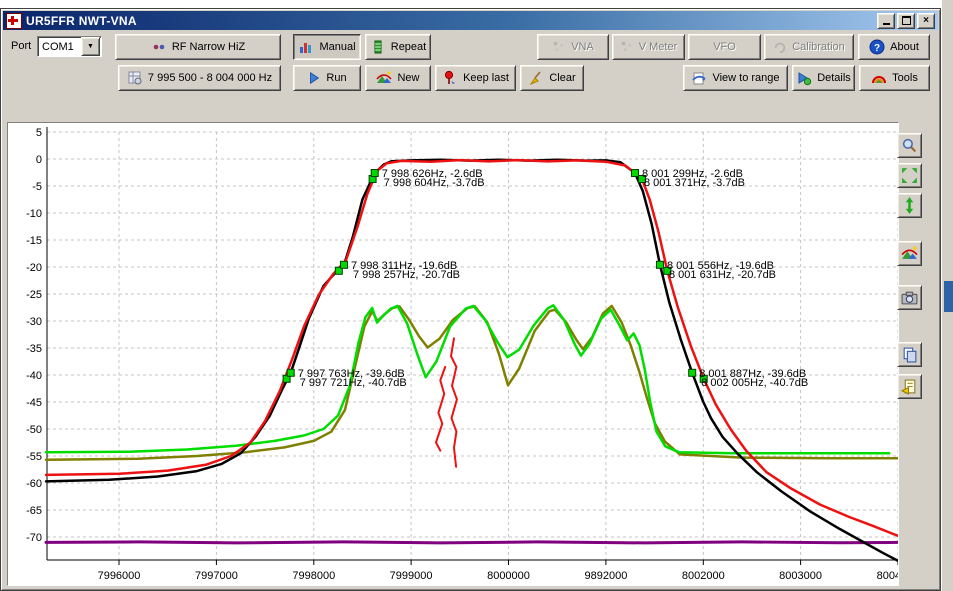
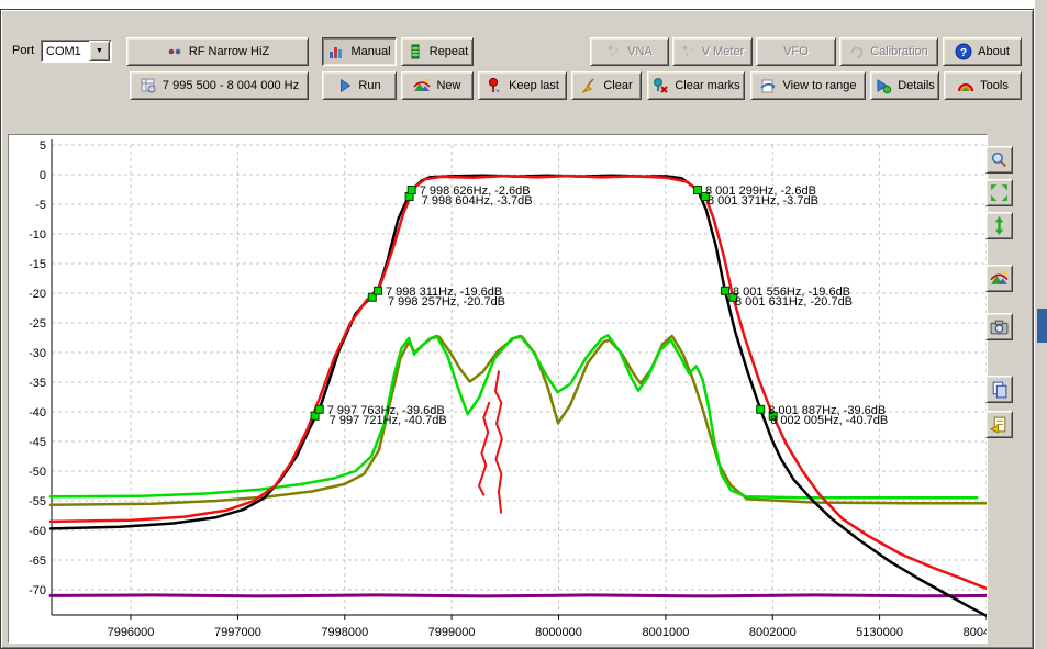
- UR5FFR NWT-VNA
- ×
  Port
  COM1
  RF Narrow HiZ
  Manual
  Repeat
  VNA
  V Meter
  VFO
  Calibration
  ?
  About
  7 995 500 - 8 004 000 Hz
  Run
  New
  Keep last
  Clear
+ Clear marks
  View to range
  Details
  Tools
  5
  0
  -5
  -10
  -15
  -20
  -25
  -30
  -35
  -40
  -45
  -50
  -55
  -60
  -65
  -70
  7996000
  7997000
  7998000
  7999000
  8000000
- 9892000
+ 8001000
  8002000
- 8003000
+ 5130000
  7 998 604Hz, -3.7dB
  7 998 626Hz, -2.6dB
  8 001 371Hz, -3.7dB
  8 001 299Hz, -2.6dB
  7 998 257Hz, -20.7dB
  7 998 311Hz, -19.6dB
  8 001 631Hz, -20.7dB
  8 001 556Hz, -19.6dB
  7 997 721Hz, -40.7dB
  7 997 763Hz, -39.6dB
  8 002 005Hz, -40.7dB
  8 001 887Hz, -39.6dB
